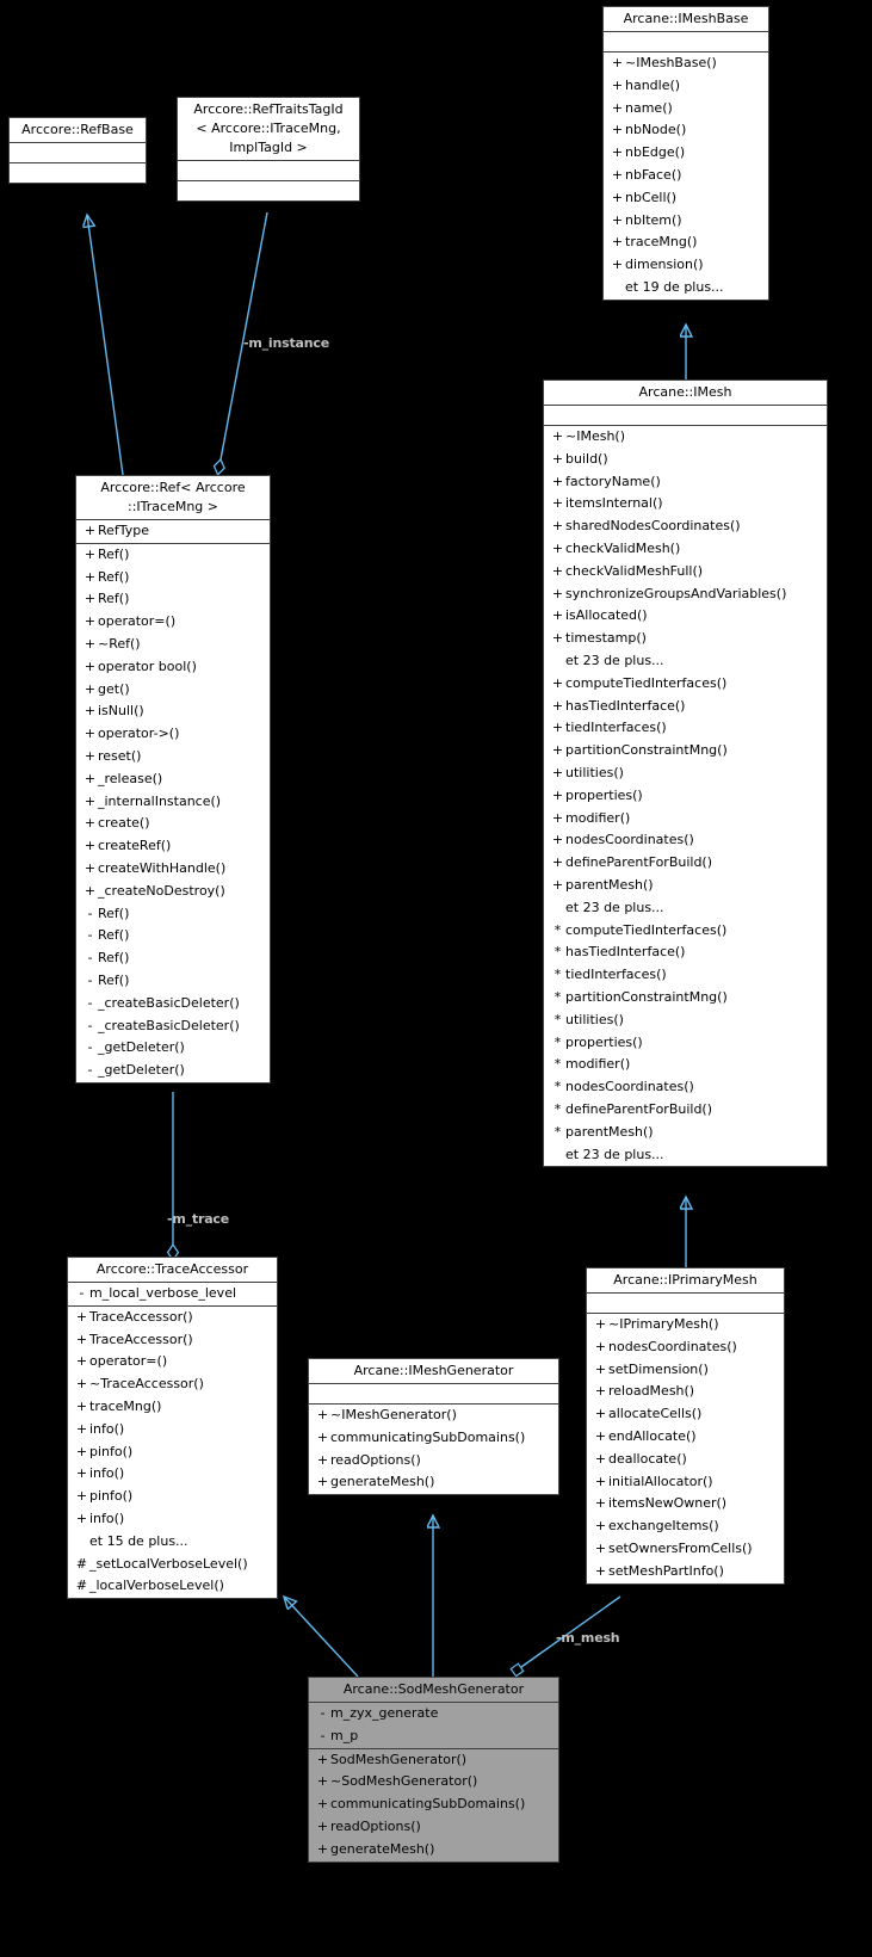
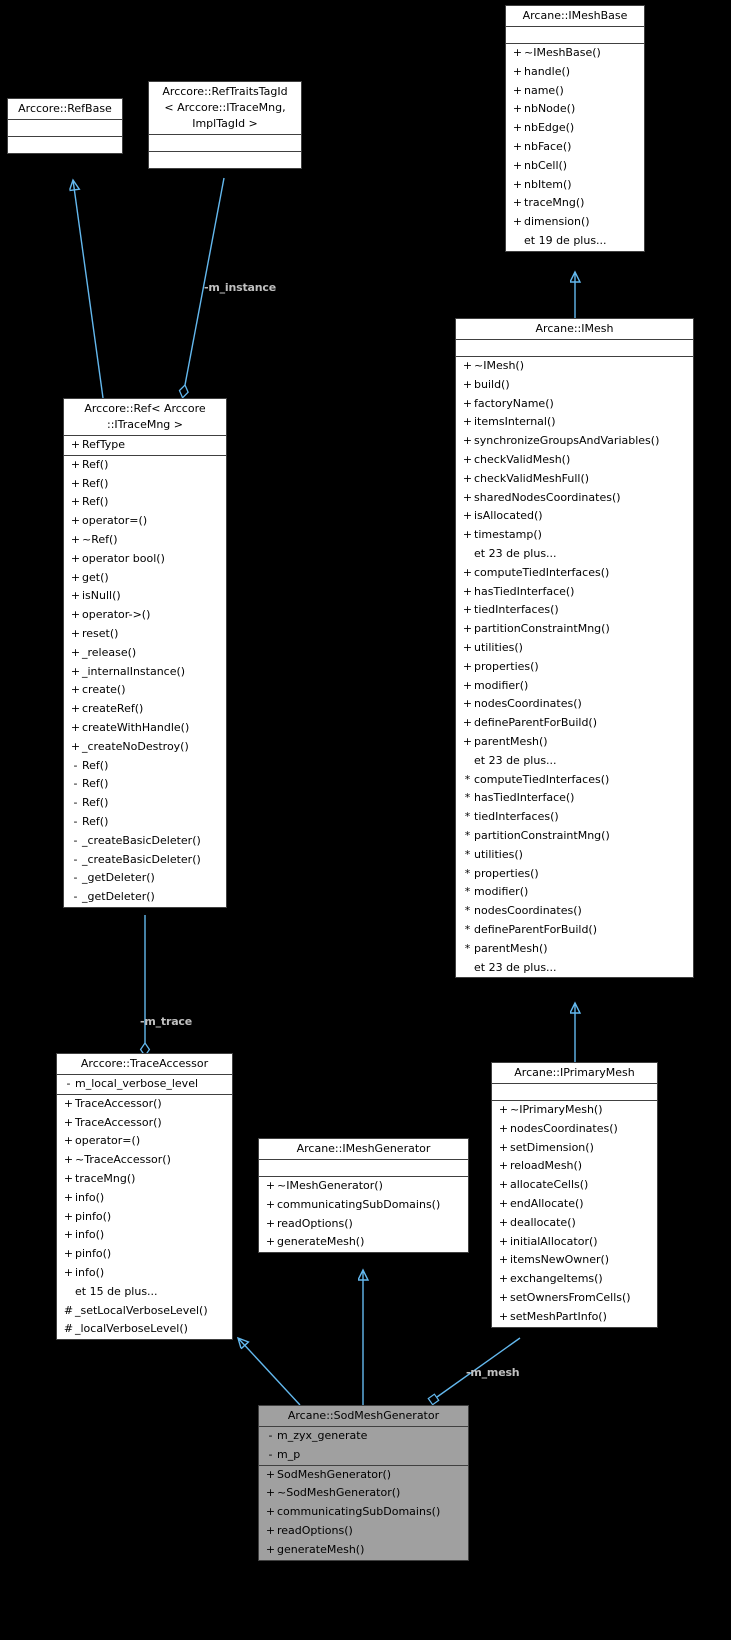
  Arccore::RefBase
  Arccore::RefTraitsTagId
  < Arccore::ITraceMng,
  ImplTagId >
  Arcane::IMeshBase
  + ~IMeshBase()
  + handle()
  + name()
  + nbNode()
  + nbEdge()
  + nbFace()
  + nbCell()
  + nbItem()
  + traceMng()
  + dimension()
  et 19 de plus...
  Arccore::Ref< Arccore
  ::ITraceMng >
  + RefType
  + Ref()
  + Ref()
  + Ref()
  + operator=()
  + ~Ref()
  + operator bool()
  + get()
  + isNull()
  + operator->()
  + reset()
  + _release()
  + _internalInstance()
  + create()
  + createRef()
  + createWithHandle()
  + _createNoDestroy()
  - Ref()
  - Ref()
  - Ref()
  - Ref()
  - _createBasicDeleter()
  - _createBasicDeleter()
  - _getDeleter()
  - _getDeleter()
  Arcane::IMesh
  + ~IMesh()
  + build()
  + factoryName()
  + itemsInternal()
- + sharedNodesCoordinates()
+ + synchronizeGroupsAndVariables()
  + checkValidMesh()
  + checkValidMeshFull()
- + synchronizeGroupsAndVariables()
+ + sharedNodesCoordinates()
  + isAllocated()
  + timestamp()
  et 23 de plus...
  + computeTiedInterfaces()
  + hasTiedInterface()
  + tiedInterfaces()
  + partitionConstraintMng()
  + utilities()
  + properties()
  + modifier()
  + nodesCoordinates()
  + defineParentForBuild()
  + parentMesh()
  et 23 de plus...
  * computeTiedInterfaces()
  * hasTiedInterface()
  * tiedInterfaces()
  * partitionConstraintMng()
  * utilities()
  * properties()
  * modifier()
  * nodesCoordinates()
  * defineParentForBuild()
  * parentMesh()
  et 23 de plus...
  Arccore::TraceAccessor
  - m_local_verbose_level
  + TraceAccessor()
  + TraceAccessor()
  + operator=()
  + ~TraceAccessor()
  + traceMng()
  + info()
  + pinfo()
  + info()
  + pinfo()
  + info()
  et 15 de plus...
  # _setLocalVerboseLevel()
  # _localVerboseLevel()
  Arcane::IMeshGenerator
  + ~IMeshGenerator()
  + communicatingSubDomains()
  + readOptions()
  + generateMesh()
  Arcane::IPrimaryMesh
  + ~IPrimaryMesh()
  + nodesCoordinates()
  + setDimension()
  + reloadMesh()
  + allocateCells()
  + endAllocate()
  + deallocate()
  + initialAllocator()
  + itemsNewOwner()
  + exchangeItems()
  + setOwnersFromCells()
  + setMeshPartInfo()
  Arcane::SodMeshGenerator
  - m_zyx_generate
  - m_p
  + SodMeshGenerator()
  + ~SodMeshGenerator()
  + communicatingSubDomains()
  + readOptions()
  + generateMesh()
  -m_instance
  -m_trace
  -m_mesh
